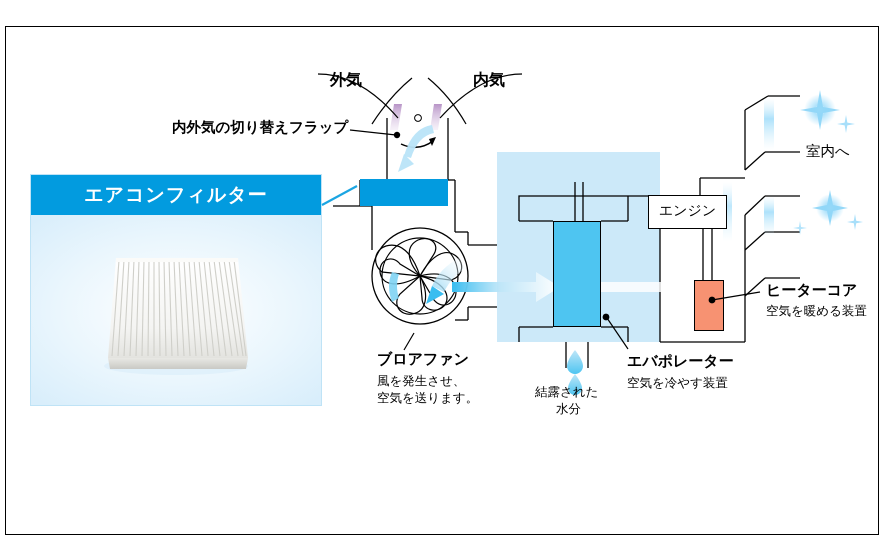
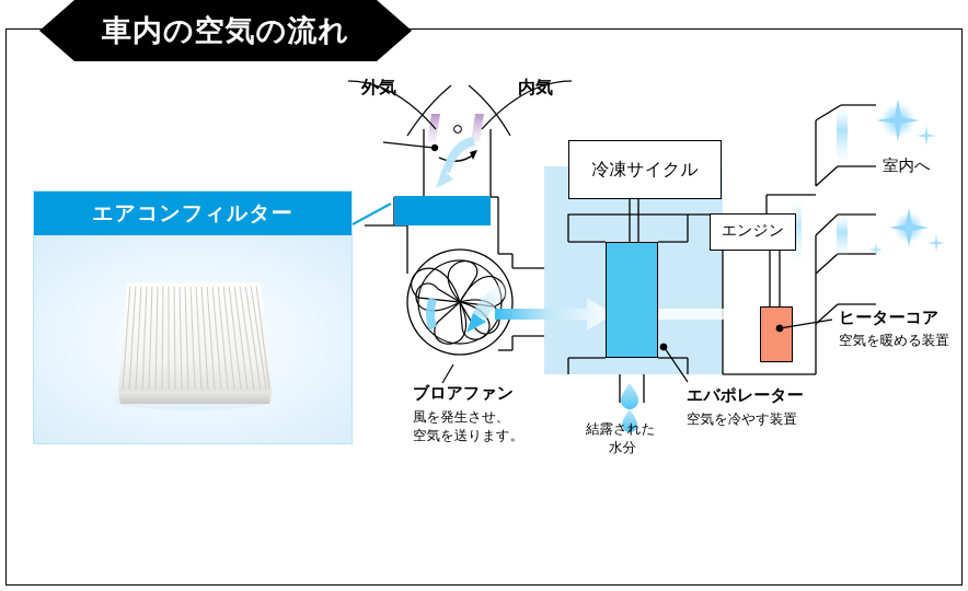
+ 冷凍サイクル
  エンジン
  エアコンフィルター
  外気
  内気
- 内外気の切り替えフラップ
  室内へ
  ヒーターコア
  空気を暖める装置
  エバポレーター
  空気を冷やす装置
  ブロアファン
  風を発生させ、
  空気を送ります。
  結露された
  水分
+ 車内の空気の流れ
